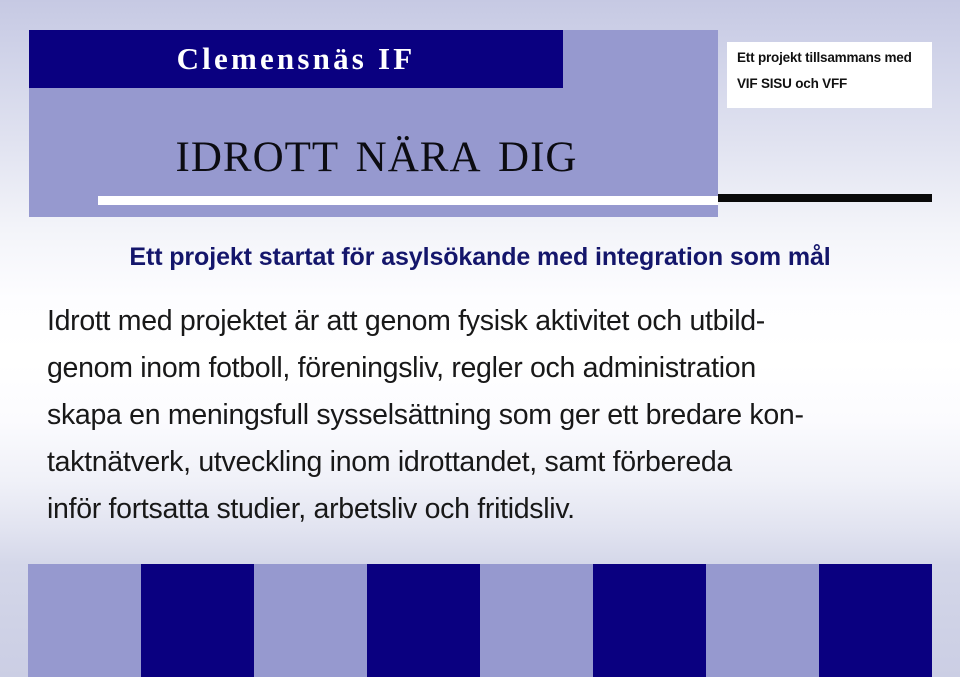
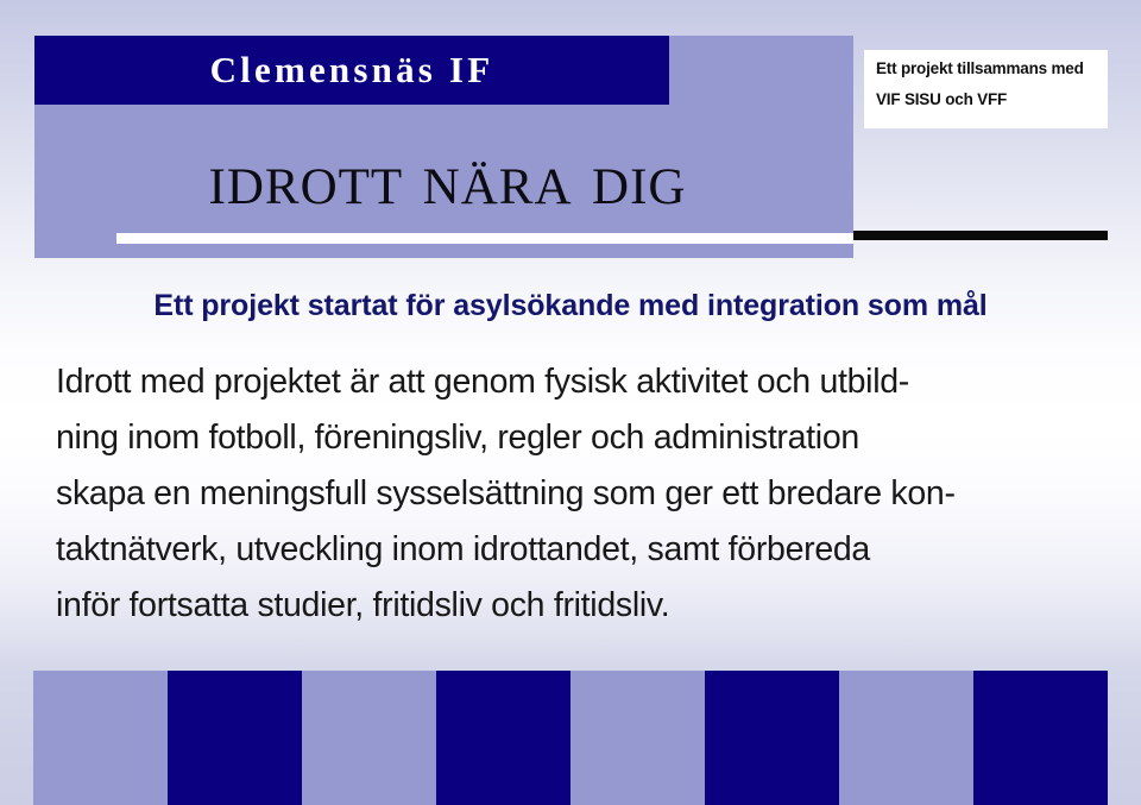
  Clemensnäs IF
  idrott nära dig
  Ett projekt tillsammans med
  VIF SISU och VFF
  Ett projekt startat för asylsökande med integration som mål
  Idrott med projektet är att genom fysisk aktivitet och utbild-
- genom inom fotboll, föreningsliv, regler och administration
+ ning inom fotboll, föreningsliv, regler och administration
  skapa en meningsfull sysselsättning som ger ett bredare kon-
  taktnätverk, utveckling inom idrottandet, samt förbereda
- inför fortsatta studier, arbetsliv och fritidsliv.
+ inför fortsatta studier, fritidsliv och fritidsliv.
